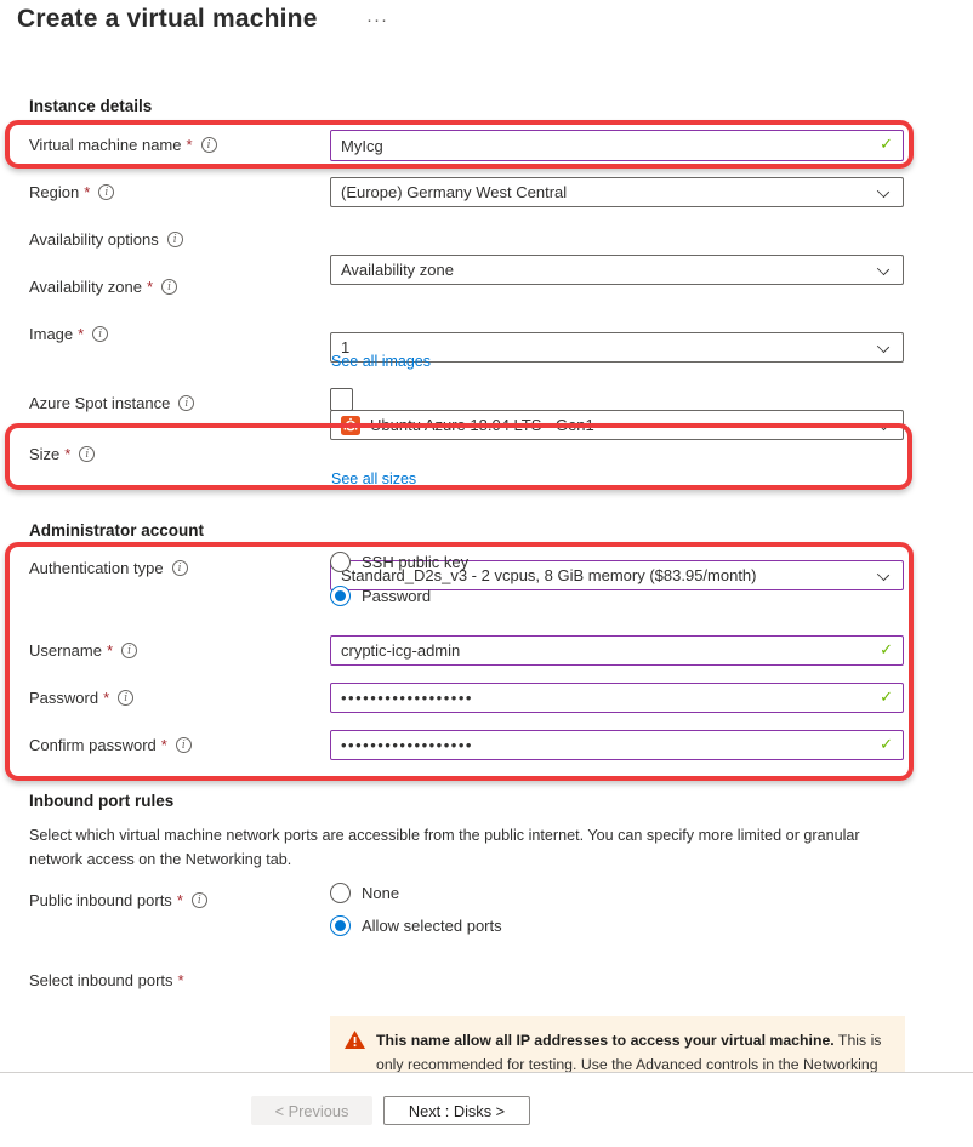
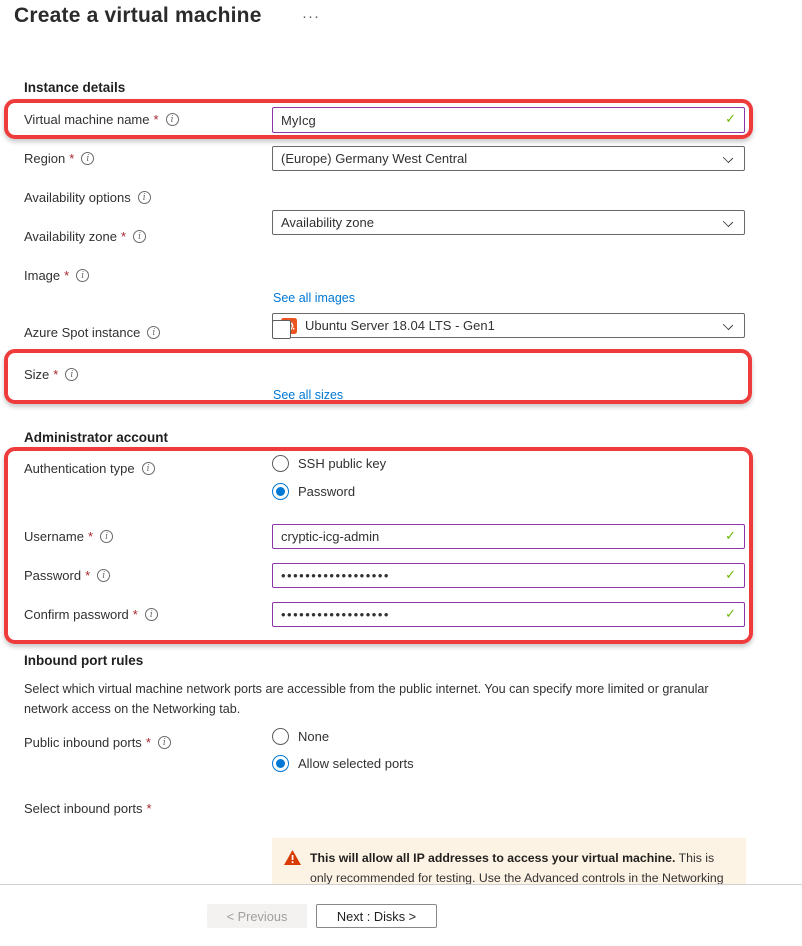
  Create a virtual machine
  ···
  Instance details
  Virtual machine name
  *
  MyIcg
  ✓
  Region
  *
  (Europe) Germany West Central
  Availability options
  Availability zone
  Availability zone
  *
- 1
  Image
  *
- Ubuntu Azure 18.04 LTS - Gen1
+ Ubuntu Server 18.04 LTS - Gen1
  See all images
  Azure Spot instance
  Size
  *
- Standard_D2s_v3 - 2 vcpus, 8 GiB memory ($83.95/month)
  See all sizes
  Administrator account
  Authentication type
  SSH public key
  Password
  Username
  *
  cryptic-icg-admin
  ✓
  Password
  *
  ••••••••••••••••••
  ✓
  Confirm password
  *
  ••••••••••••••••••
  ✓
  Inbound port rules
  Select which virtual machine network ports are accessible from the public internet. You can specify more limited or granular network access on the Networking tab.
  Public inbound ports
  *
  None
  Allow selected ports
  Select inbound ports
  *
- This name allow all IP addresses to access your virtual machine. This is only recommended for testing. Use the Advanced controls in the Networking
+ This will allow all IP addresses to access your virtual machine. This is only recommended for testing. Use the Advanced controls in the Networking
  < Previous
  Next : Disks >
